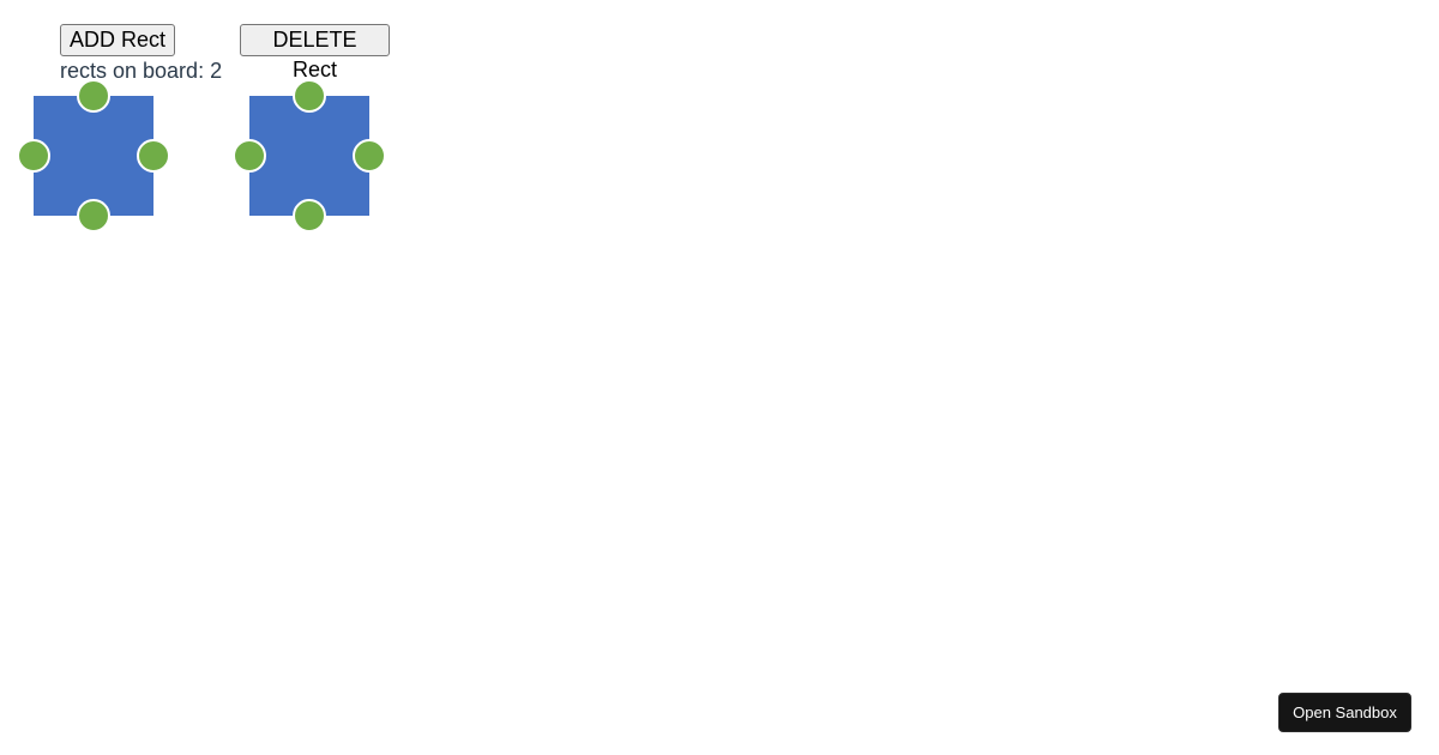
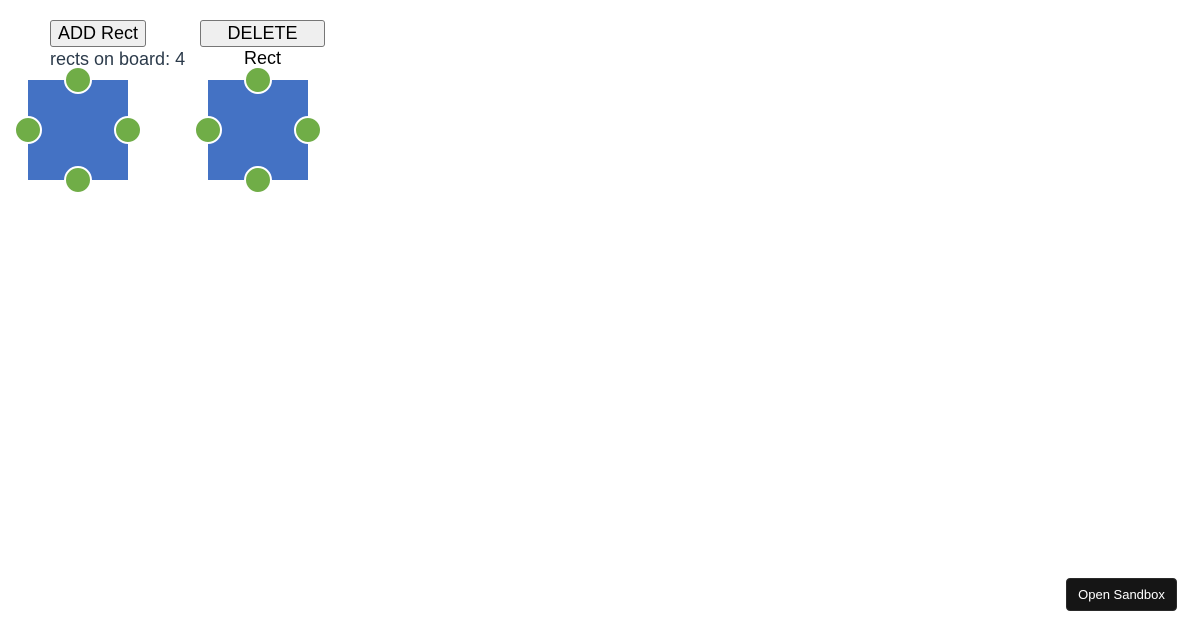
  ADD Rect
  DELETE Rect
- rects on board: 2
+ rects on board: 4
  Open Sandbox
